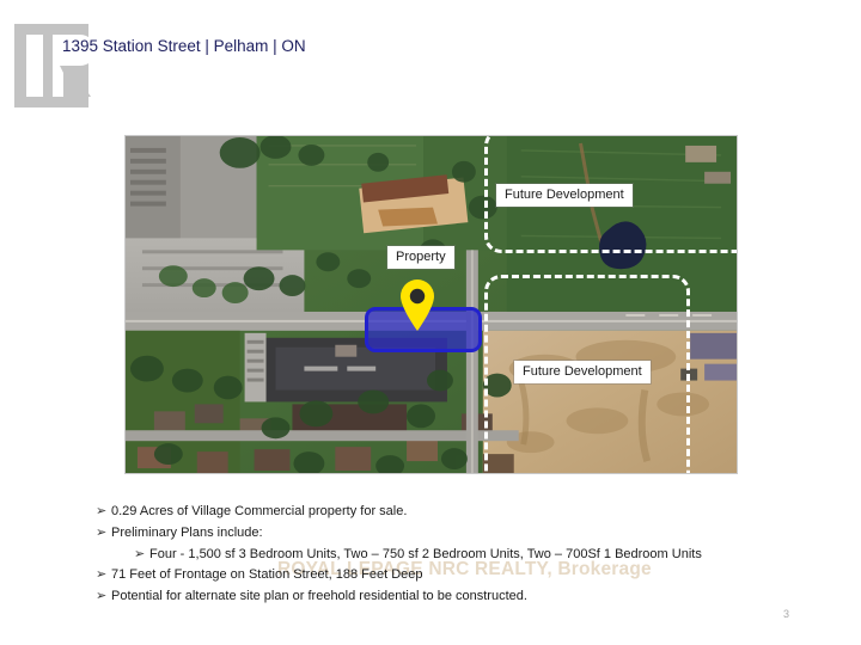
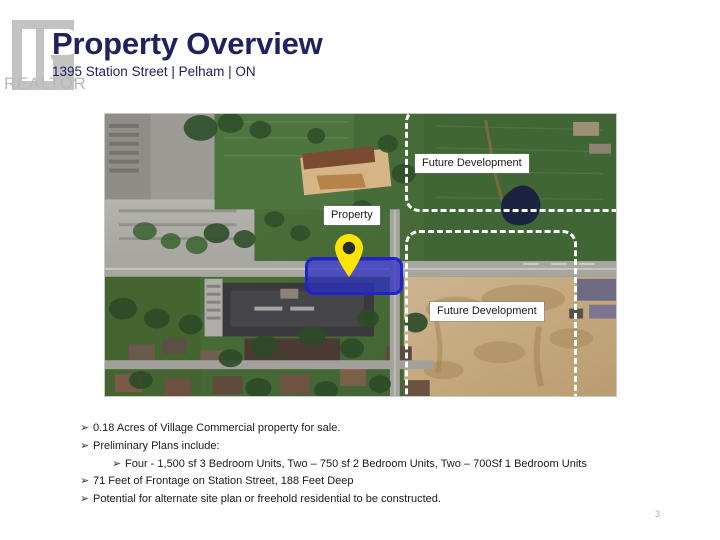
+ REALTOR
+ Property Overview
  1395 Station Street | Pelham | ON
  Future Development
  Future Development
  Property
- ROYAL LEPAGE NRC REALTY, Brokerage
  ➢
- 0.29 Acres of Village Commercial property for sale.
+ 0.18 Acres of Village Commercial property for sale.
  ➢
  Preliminary Plans include:
  ➢
  Four - 1,500 sf 3 Bedroom Units, Two – 750 sf 2 Bedroom Units, Two – 700Sf 1 Bedroom Units
  ➢
  71 Feet of Frontage on Station Street, 188 Feet Deep
  ➢
  Potential for alternate site plan or freehold residential to be constructed.
  3
